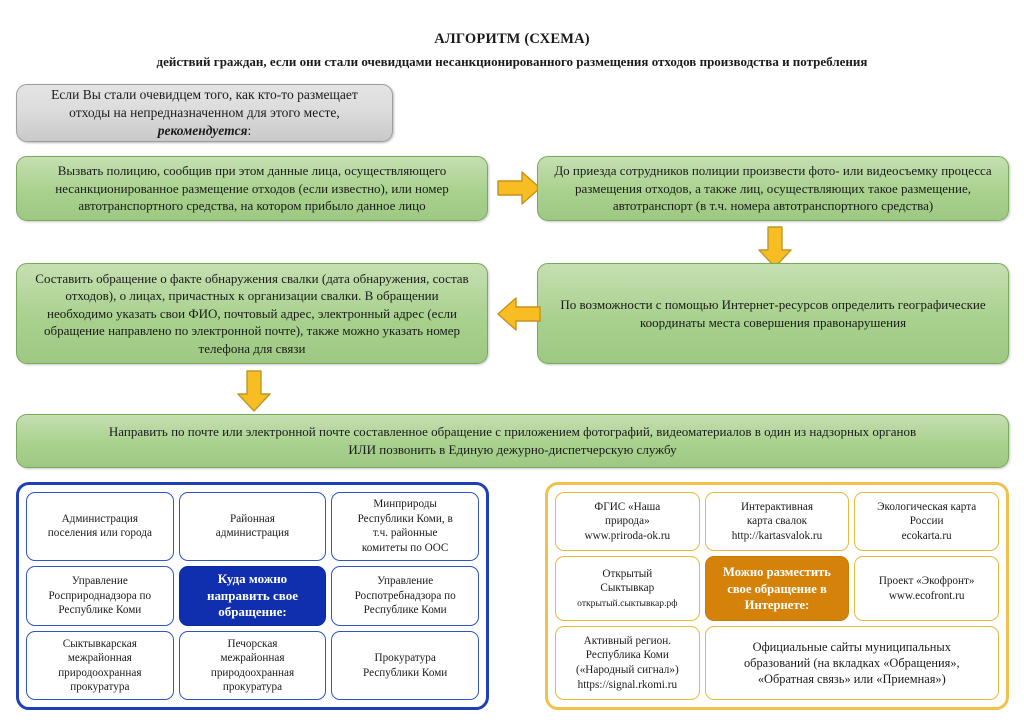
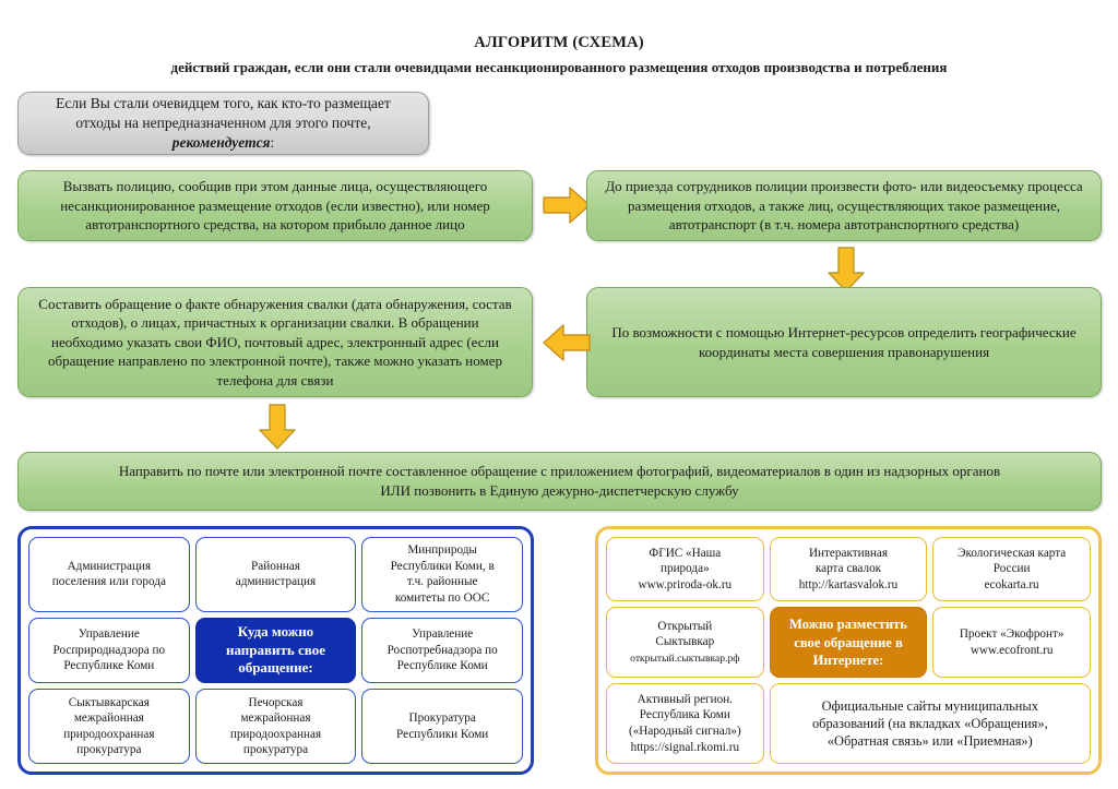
  АЛГОРИТМ (СХЕМА)
  действий граждан, если они стали очевидцами несанкционированного размещения отходов производства и потребления
  Если Вы стали очевидцем того, как кто-то размещает
- отходы на непредназначенном для этого месте,
+ отходы на непредназначенном для этого почте,
  рекомендуется:
  Вызвать полицию, сообщив при этом данные лица, осуществляющего несанкционированное размещение отходов (если известно), или номер автотранспортного средства, на котором прибыло данное лицо
  До приезда сотрудников полиции произвести фото- или видеосъемку процесса размещения отходов, а также лиц, осуществляющих такое размещение, автотранспорт (в т.ч. номера автотранспортного средства)
  По возможности с помощью Интернет-ресурсов определить географические координаты места совершения правонарушения
  Составить обращение о факте обнаружения свалки (дата обнаружения, состав отходов), о лицах, причастных к организации свалки. В обращении необходимо указать свои ФИО, почтовый адрес, электронный адрес (если обращение направлено по электронной почте), также можно указать номер телефона для связи
  Направить по почте или электронной почте составленное обращение с приложением фотографий, видеоматериалов в один из надзорных органов
  ИЛИ позвонить в Единую дежурно-диспетчерскую службу
  Администрация
  поселения или города
  Районная
  администрация
  Минприроды
  Республики Коми, в
  т.ч. районные
  комитеты по ООС
  Управление
  Росприроднадзора по
  Республике Коми
  Куда можно
  направить свое
  обращение:
  Управление
  Роспотребнадзора по
  Республике Коми
  Сыктывкарская
  межрайонная
  природоохранная
  прокуратура
  Печорская
  межрайонная
  природоохранная
  прокуратура
  Прокуратура
  Республики Коми
  ФГИС «Наша
  природа»
  www.priroda-ok.ru
  Интерактивная
  карта свалок
  http://kartasvalok.ru
  Экологическая карта
  России
  ecokarta.ru
  Открытый
  Сыктывкар
  открытый.сыктывкар.рф
  Можно разместить
  свое обращение в
  Интернете:
  Проект «Экофронт»
  www.ecofront.ru
  Активный регион.
  Республика Коми
  («Народный сигнал»)
  https://signal.rkomi.ru
  Официальные сайты муниципальных
  образований (на вкладках «Обращения»,
  «Обратная связь» или «Приемная»)
